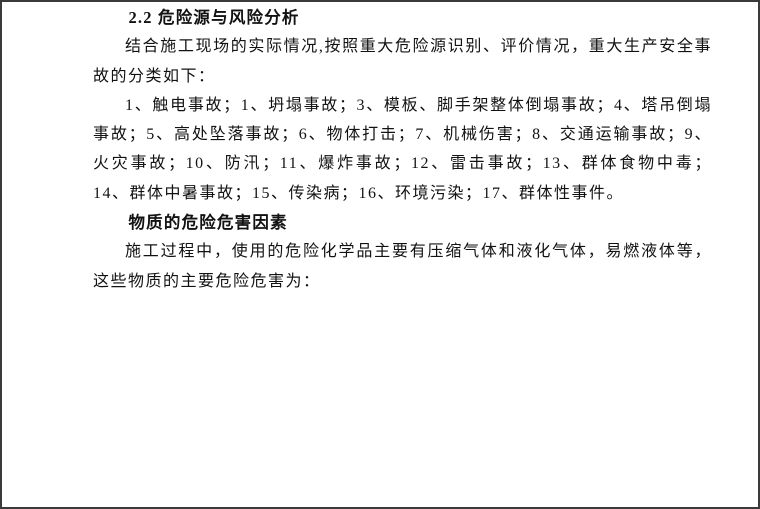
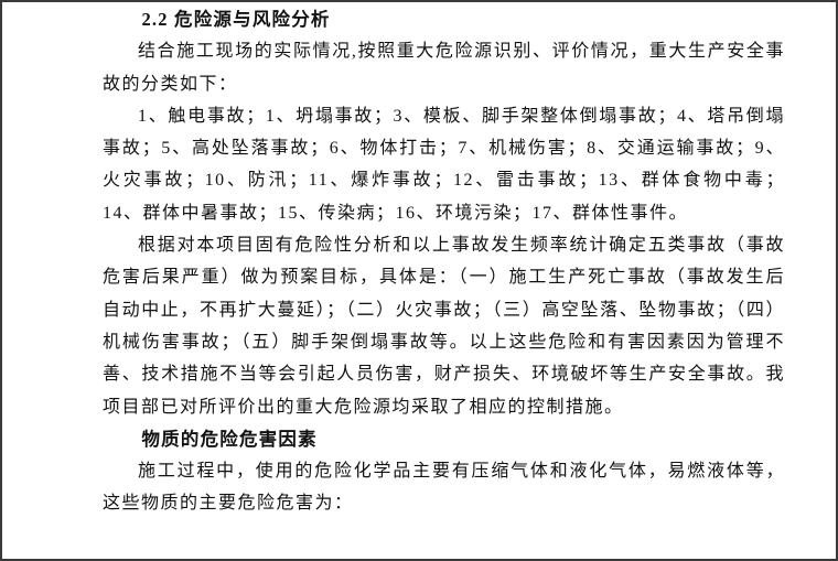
  2.2 危险源与风险分析
  结合施工现场的实际情况,按照重大危险源识别、评价情况，重大生产安全事故的分类如下：
  1、触电事故；1、坍塌事故；3、模板、脚手架整体倒塌事故；4、塔吊倒塌事故；5、高处坠落事故；6、物体打击；7、机械伤害；8、交通运输事故；9、火灾事故；10、防汛；11、爆炸事故；12、雷击事故；13、群体食物中毒；14、群体中暑事故；15、传染病；16、环境污染；17、群体性事件。
+ 根据对本项目固有危险性分析和以上事故发生频率统计确定五类事故（事故危害后果严重）做为预案目标，具体是：（一）施工生产死亡事故（事故发生后自动中止，不再扩大蔓延）；（二）火灾事故；（三）高空坠落、坠物事故；（四）机械伤害事故；（五）脚手架倒塌事故等。以上这些危险和有害因素因为管理不善、技术措施不当等会引起人员伤害，财产损失、环境破坏等生产安全事故。我项目部已对所评价出的重大危险源均采取了相应的控制措施。
  物质的危险危害因素
  施工过程中，使用的危险化学品主要有压缩气体和液化气体，易燃液体等，这些物质的主要危险危害为：
